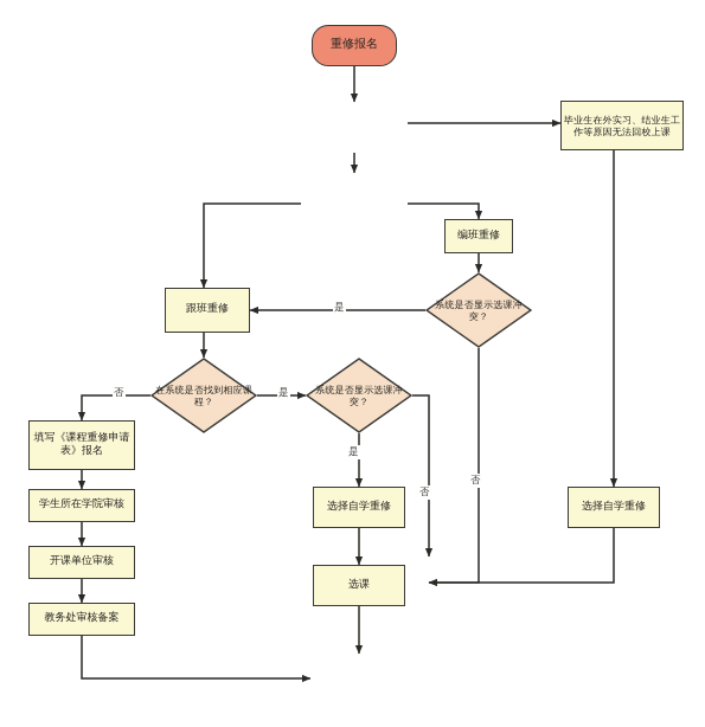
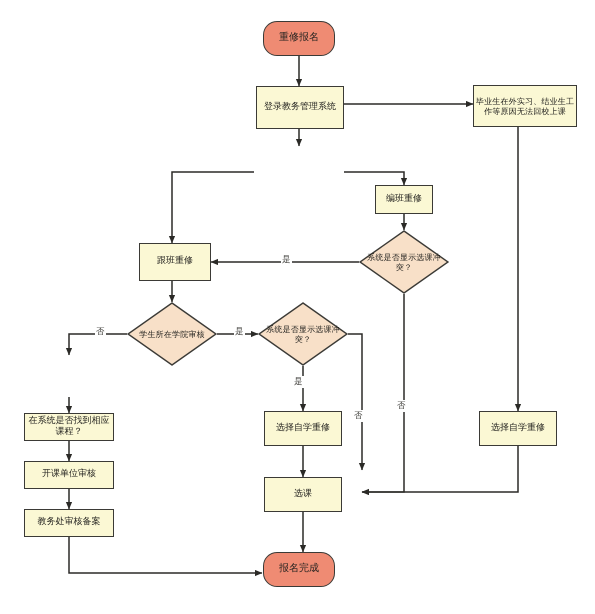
  重修报名
+ 登录教务管理系统
  毕业生在外实习、结业生工作等原因无法回校上课
  编班重修
  跟班重修
  系统是否显示选课冲突？
- 在系统是否找到相应课程？
+ 学生所在学院审核
  系统是否显示选课冲突？
- 填写《课程重修申请表》报名
- 学生所在学院审核
+ 在系统是否找到相应课程？
  开课单位审核
  教务处审核备案
  选择自学重修
  选择自学重修
  选课
+ 报名完成
  是
  否
  是
  是
  否
  否
